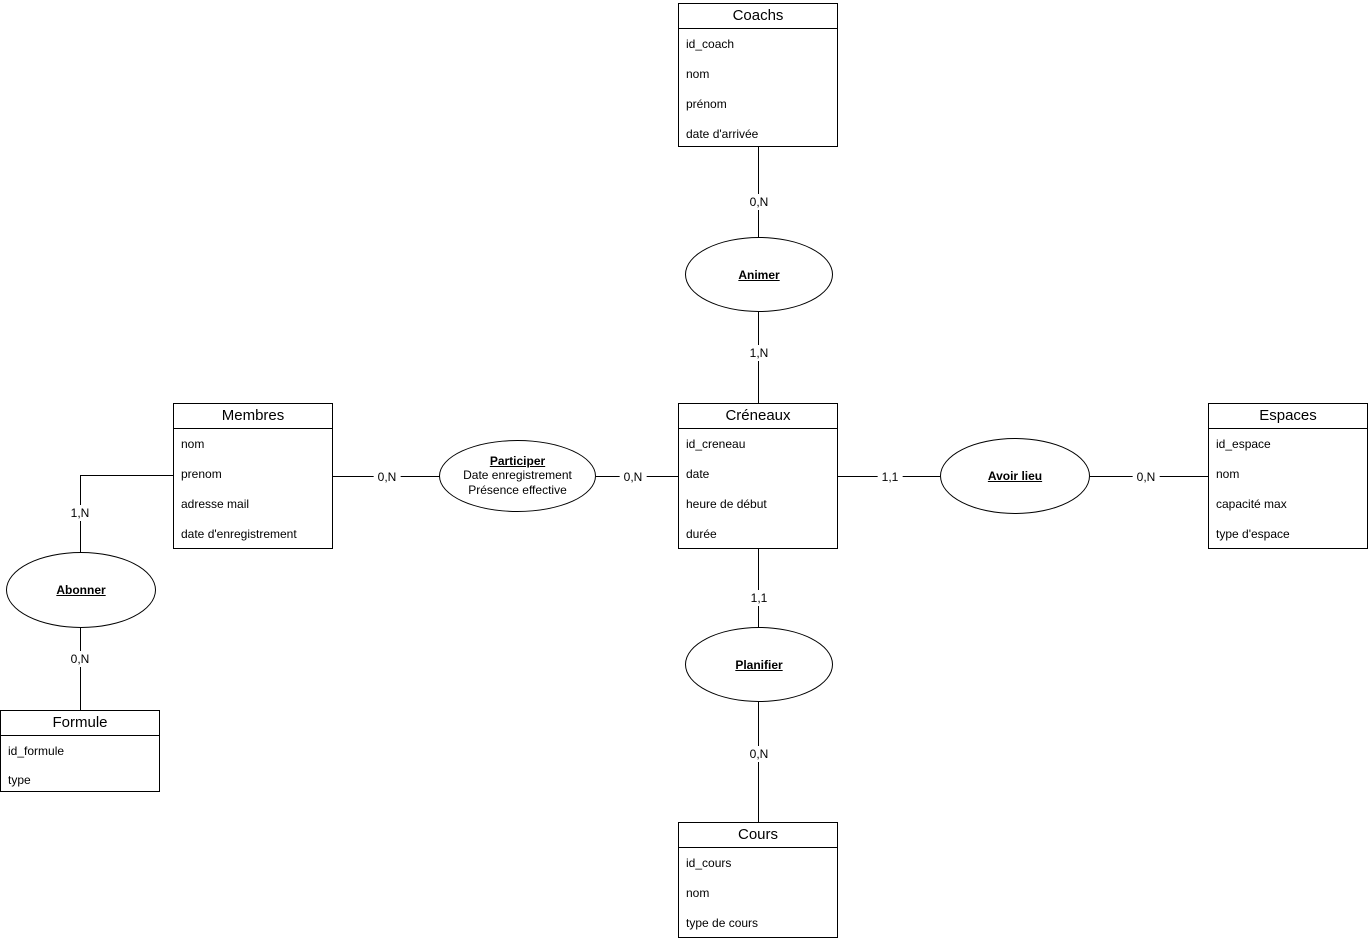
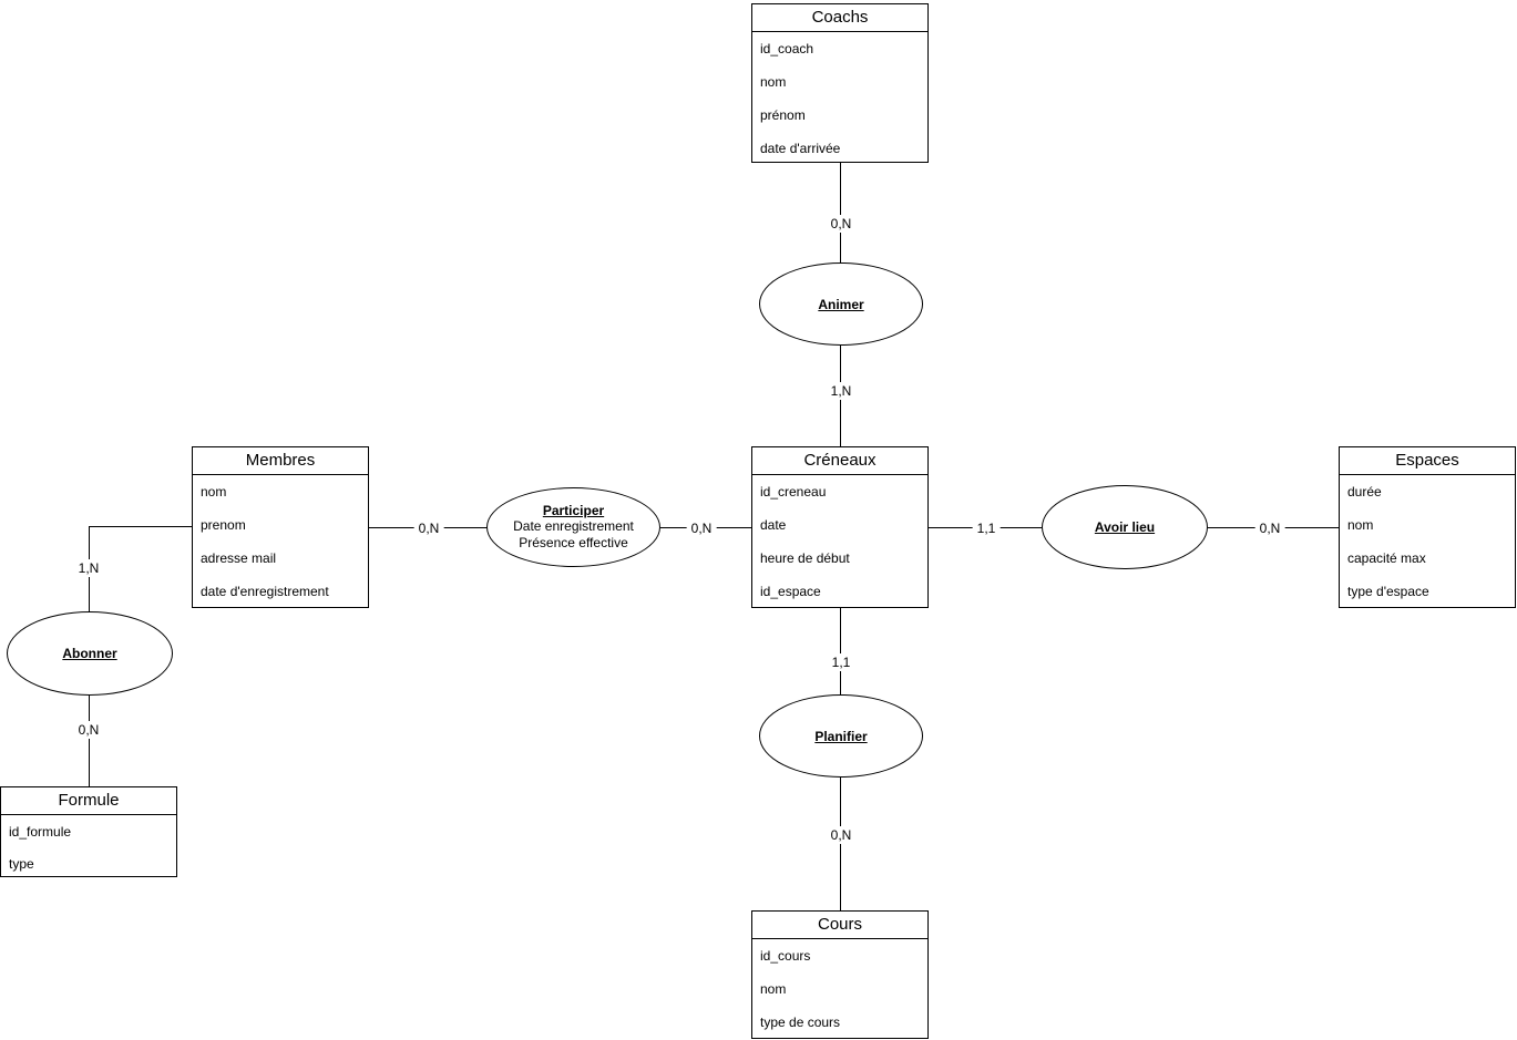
  Coachs
  id_coach
  nom
  prénom
  date d'arrivée
  Membres
  nom
  prenom
  adresse mail
  date d'enregistrement
  Créneaux
  id_creneau
  date
  heure de début
- durée
+ id_espace
  Espaces
- id_espace
+ durée
  nom
  capacité max
  type d'espace
  Cours
  id_cours
  nom
  type de cours
  Formule
  id_formule
  type
  Animer
  Participer
  Date enregistrement
  Présence effective
  Avoir lieu
  Planifier
  Abonner
  0,N
  1,N
  0,N
  0,N
  1,1
  0,N
  1,1
  0,N
  1,N
  0,N
